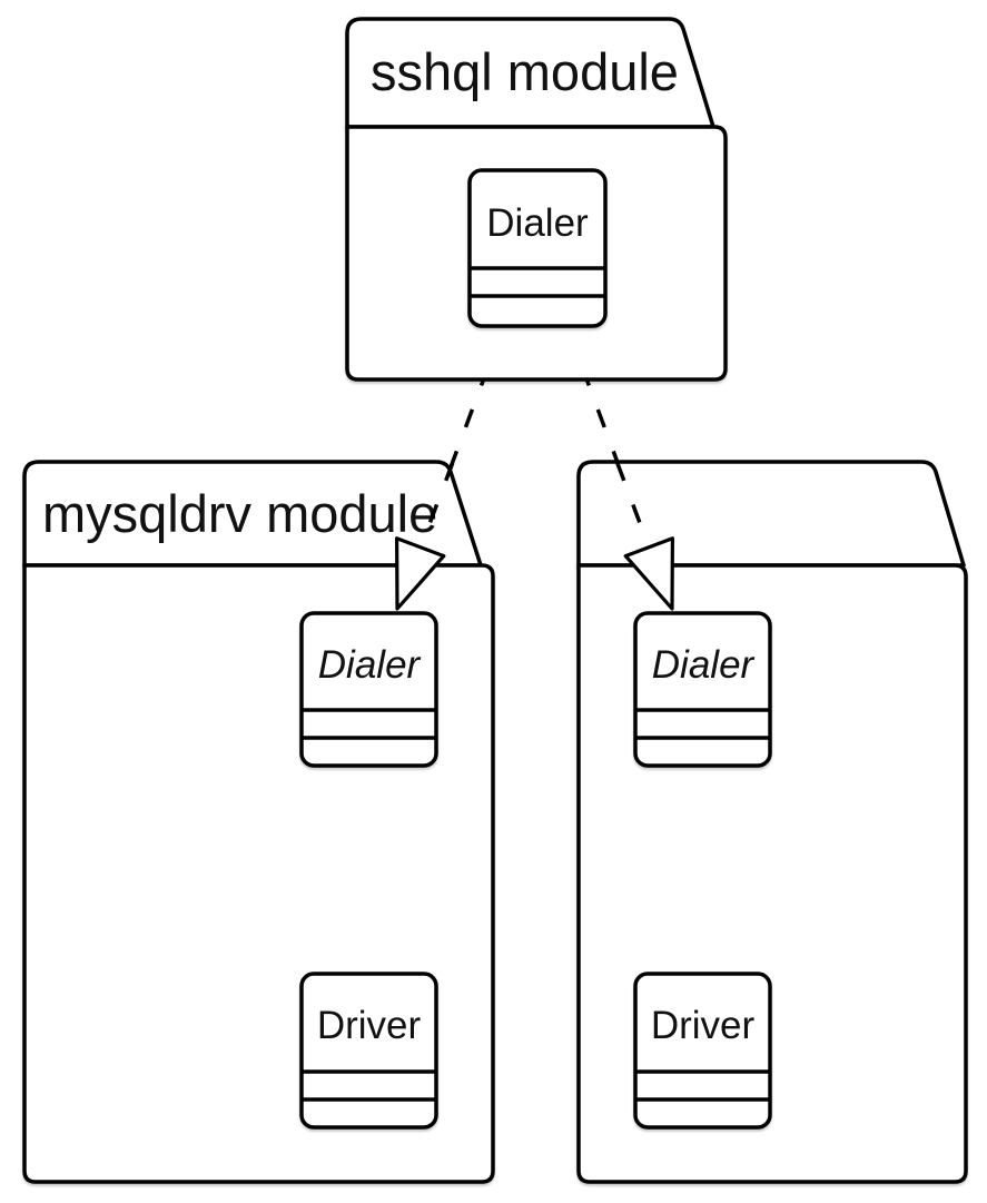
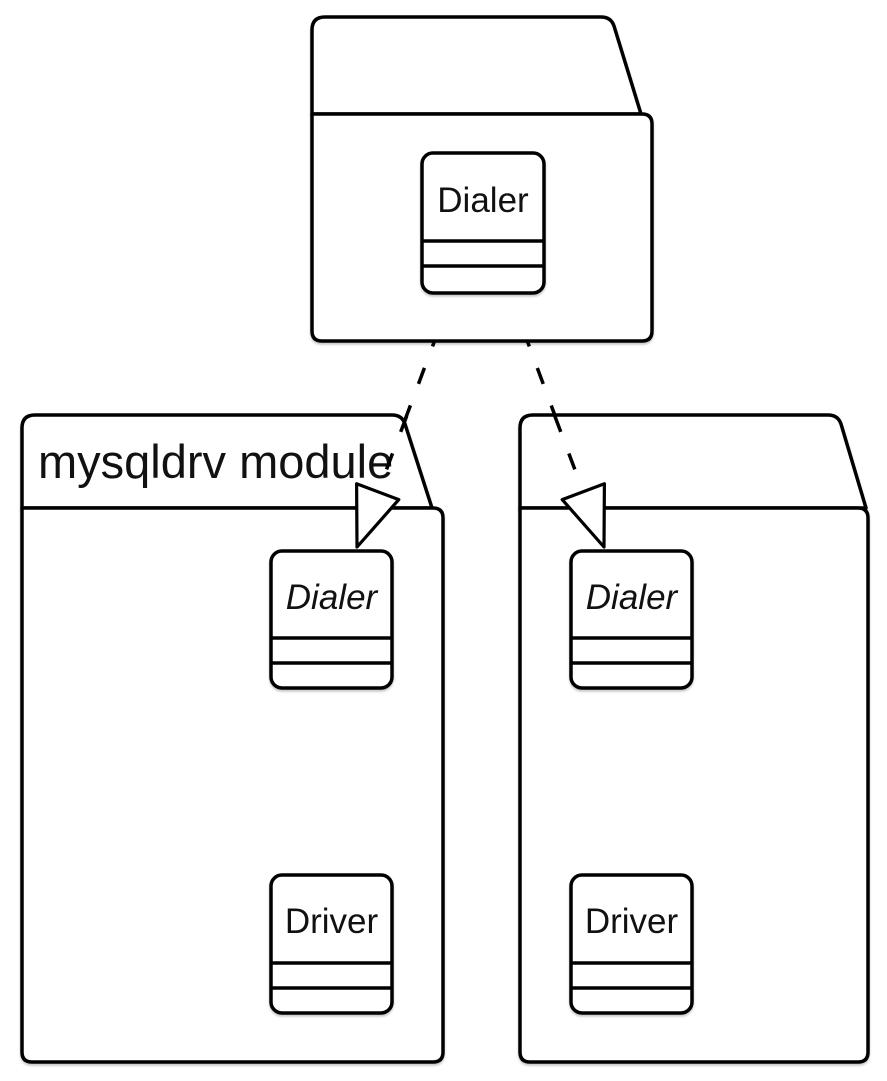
- sshql module
  Dialer
  mysqldrv module
  Dialer
  Driver
  Dialer
  Driver
